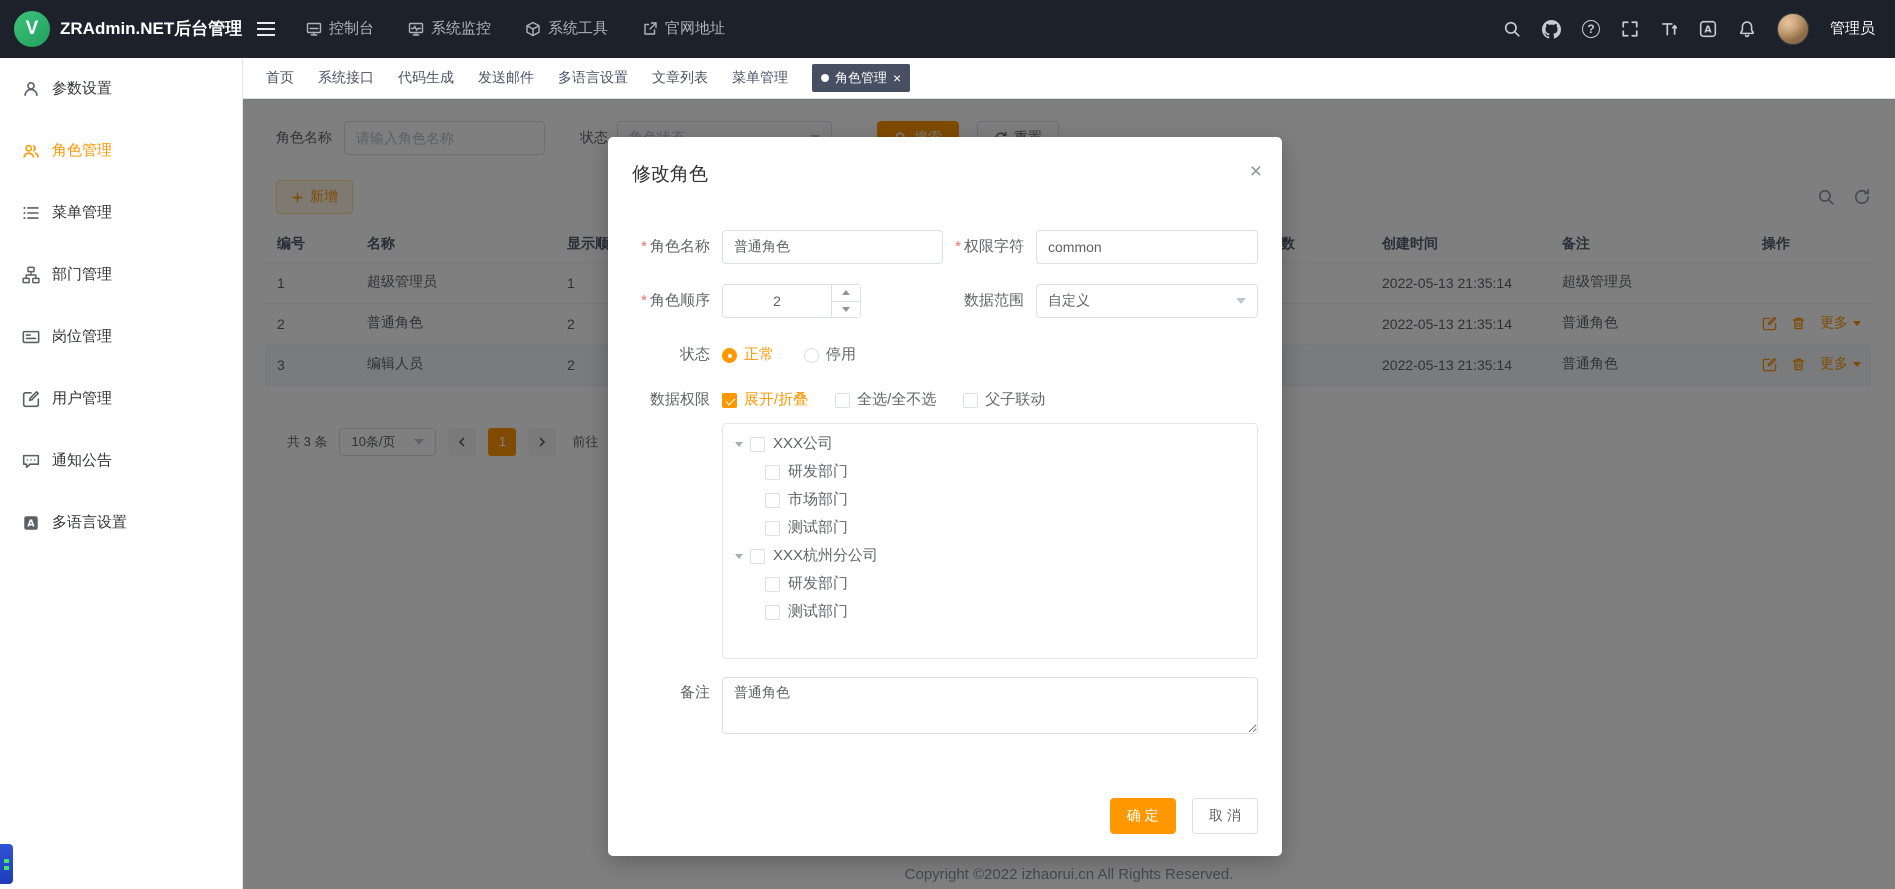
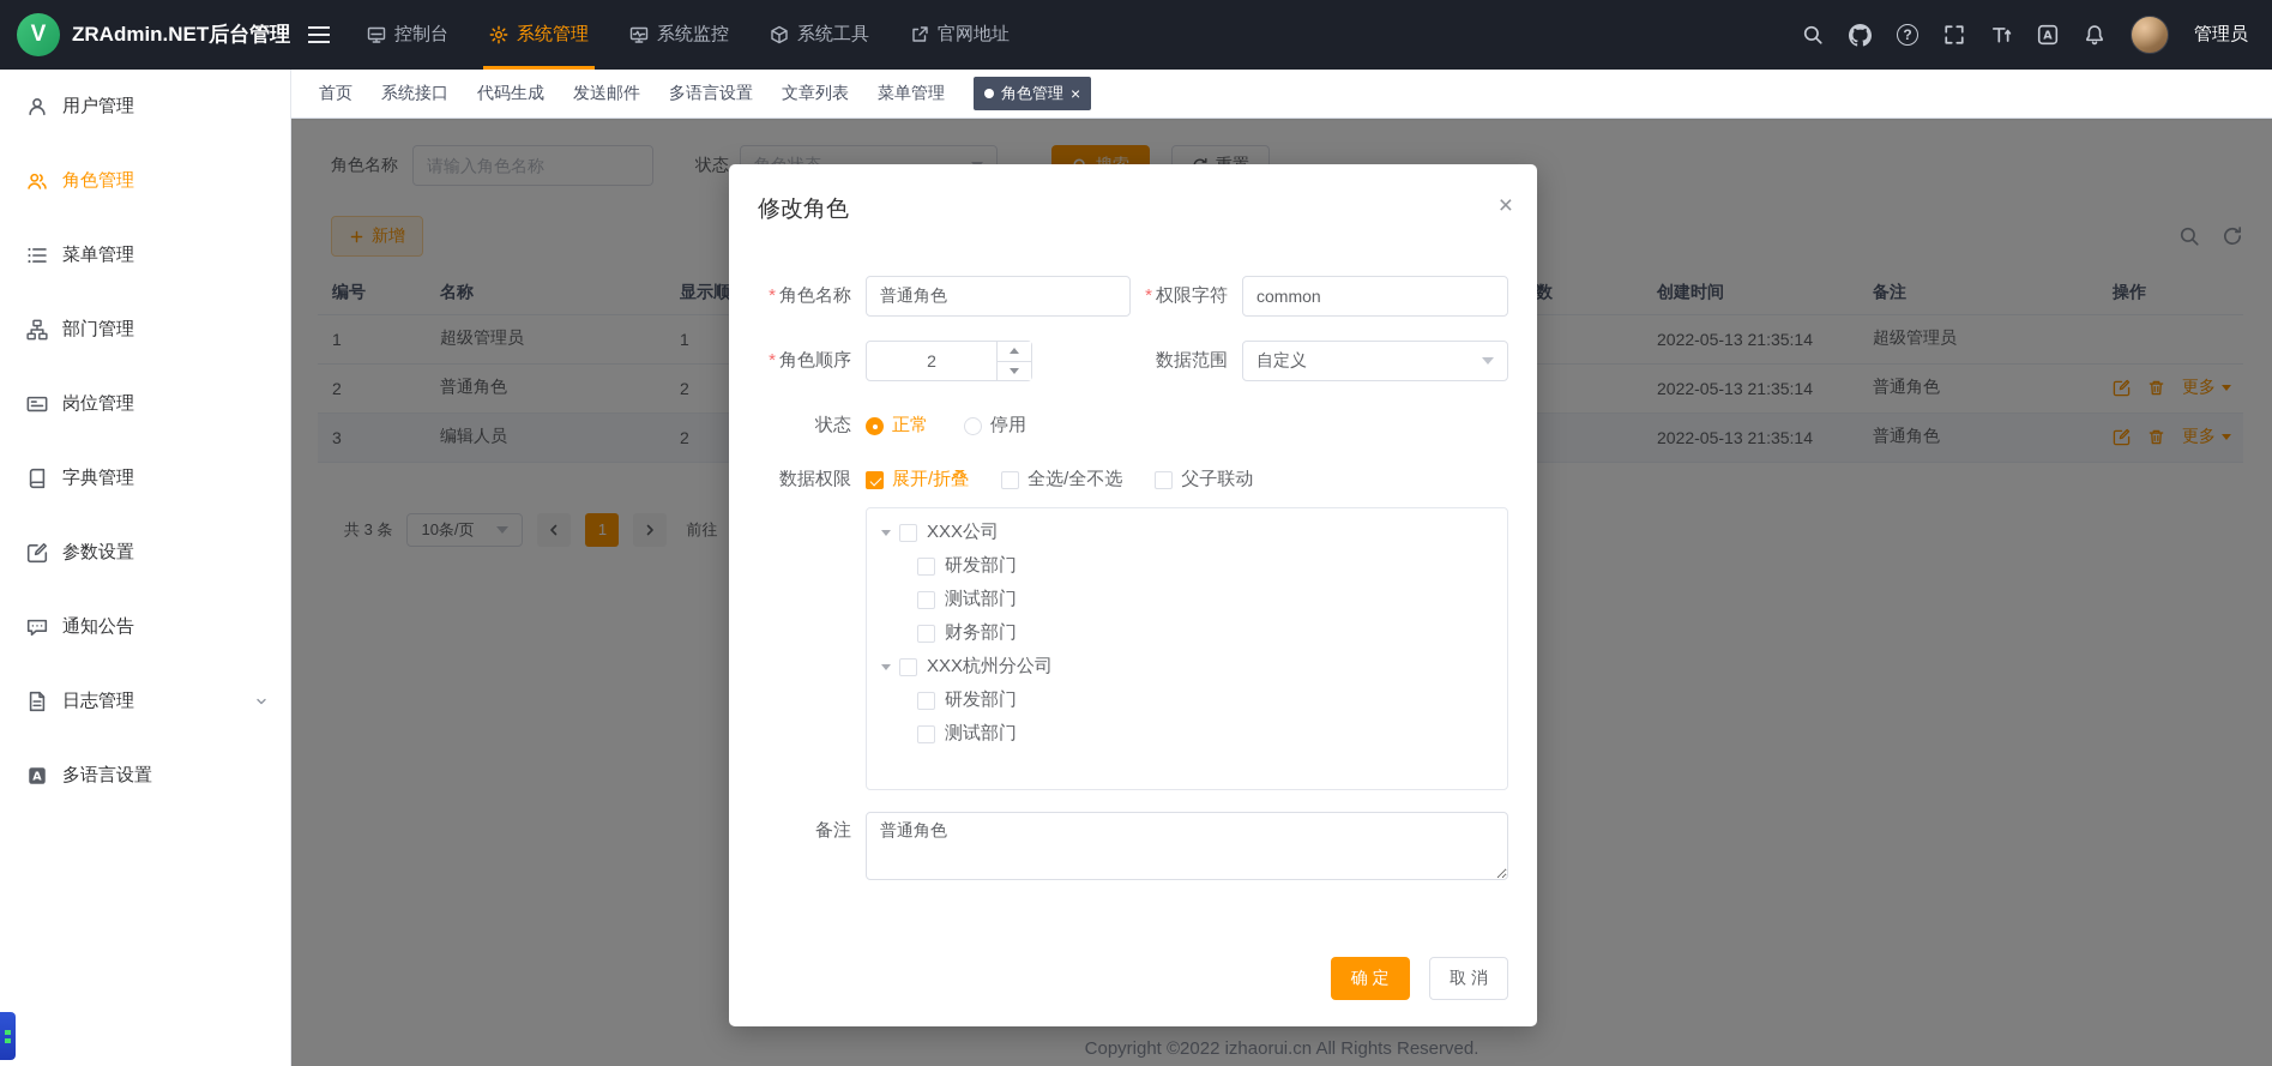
  V
  ZRAdmin.NET后台管理
  控制台
+ 系统管理
  系统监控
  系统工具
  官网地址
  A
  管理员
- 参数设置
+ 用户管理
  角色管理
  菜单管理
  部门管理
  岗位管理
+ 字典管理
- 用户管理
+ 参数设置
  通知公告
+ 日志管理
  A
  多语言设置
  首页
  系统接口
  代码生成
  发送邮件
  多语言设置
  文章列表
  菜单管理
  角色管理
  角色名称
  请输入角色名称
  状态
  新增
  编号	名称	显示顺		数	创建时间	备注	操作
  1	超级管理员	1			2022-05-13 21:35:14	超级管理员
  2	普通角色	2			2022-05-13 21:35:14	普通角色	更多
  3	编辑人员	2			2022-05-13 21:35:14	普通角色	更多
  共 3 条
  10条/页
  1
  前往
  Copyright ©2022 izhaorui.cn All Rights Reserved.
  修改角色
  * 角色名称
  普通角色
  * 权限字符
  common
  * 角色顺序
  2
  数据范围
  自定义
  状态
  正常
  停用
  数据权限
  展开/折叠
  全选/全不选
  父子联动
  XXX公司
  研发部门
- 市场部门
  测试部门
+ 财务部门
  XXX杭州分公司
  研发部门
  测试部门
  备注
  普通角色
  确 定 取 消
